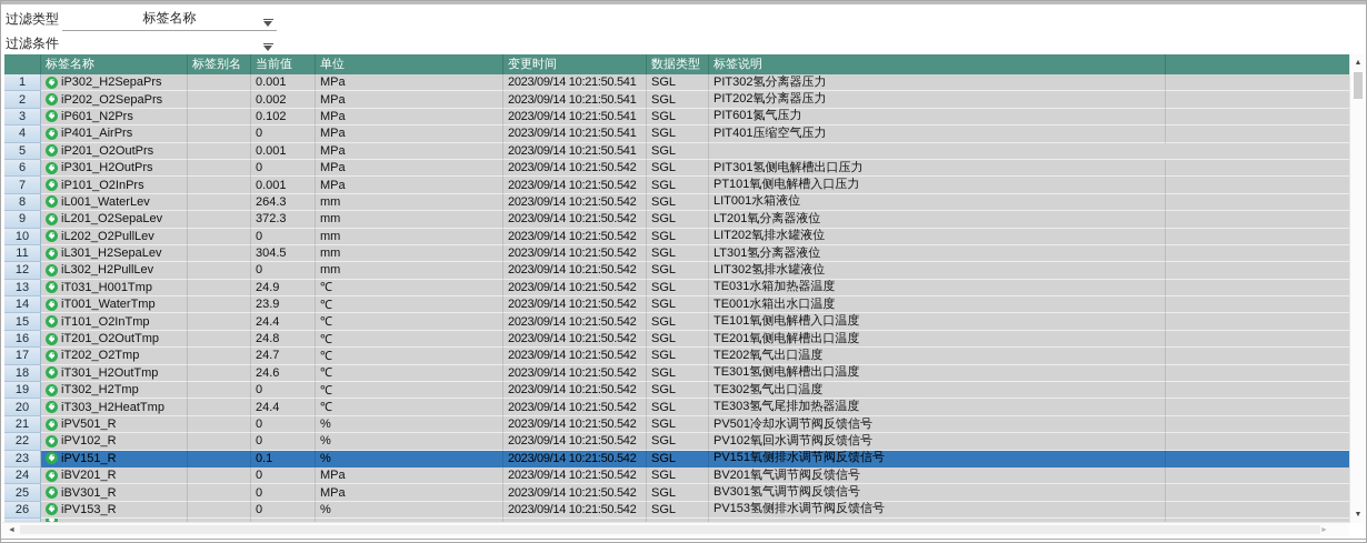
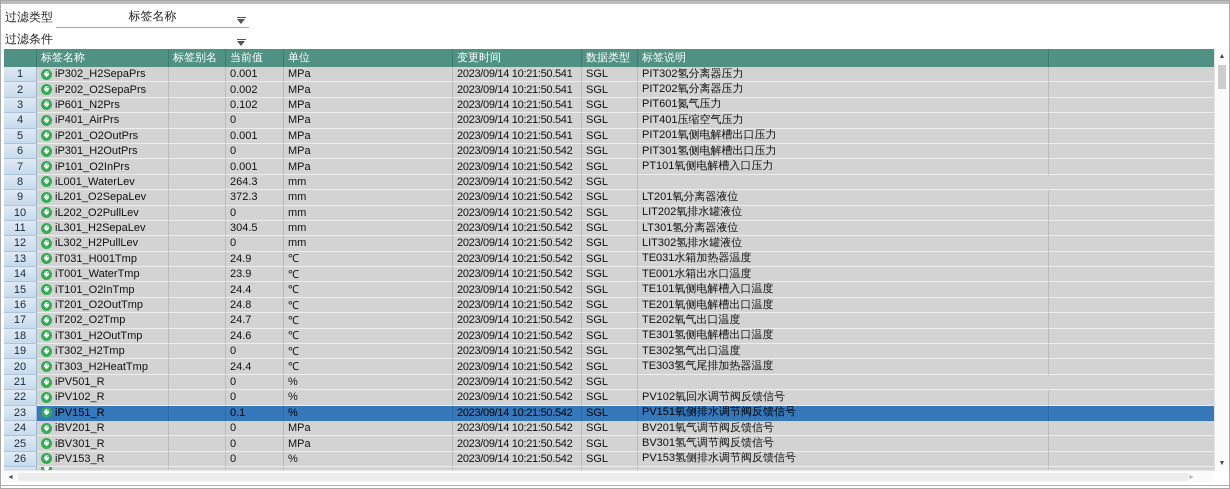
  过滤类型
  标签名称
  过滤条件
  标签名称
  标签别名
  当前值
  单位
  变更时间
  数据类型
  标签说明
  1
  iP302_H2SepaPrs
  0.001
  MPa
  2023/09/14 10:21:50.541
  SGL
  PIT302氢分离器压力
  2
  iP202_O2SepaPrs
  0.002
  MPa
  2023/09/14 10:21:50.541
  SGL
  PIT202氧分离器压力
  3
  iP601_N2Prs
  0.102
  MPa
  2023/09/14 10:21:50.541
  SGL
  PIT601氮气压力
  4
  iP401_AirPrs
  0
  MPa
  2023/09/14 10:21:50.541
  SGL
  PIT401压缩空气压力
  5
  iP201_O2OutPrs
  0.001
  MPa
  2023/09/14 10:21:50.541
  SGL
+ PIT201氧侧电解槽出口压力
  6
  iP301_H2OutPrs
  0
  MPa
  2023/09/14 10:21:50.542
  SGL
  PIT301氢侧电解槽出口压力
  7
  iP101_O2InPrs
  0.001
  MPa
  2023/09/14 10:21:50.542
  SGL
  PT101氧侧电解槽入口压力
  8
  iL001_WaterLev
  264.3
  mm
  2023/09/14 10:21:50.542
  SGL
- LIT001水箱液位
  9
  iL201_O2SepaLev
  372.3
  mm
  2023/09/14 10:21:50.542
  SGL
  LT201氧分离器液位
  10
  iL202_O2PullLev
  0
  mm
  2023/09/14 10:21:50.542
  SGL
  LIT202氧排水罐液位
  11
  iL301_H2SepaLev
  304.5
  mm
  2023/09/14 10:21:50.542
  SGL
  LT301氢分离器液位
  12
  iL302_H2PullLev
  0
  mm
  2023/09/14 10:21:50.542
  SGL
  LIT302氢排水罐液位
  13
  iT031_H001Tmp
  24.9
  ℃
  2023/09/14 10:21:50.542
  SGL
  TE031水箱加热器温度
  14
  iT001_WaterTmp
  23.9
  ℃
  2023/09/14 10:21:50.542
  SGL
  TE001水箱出水口温度
  15
  iT101_O2InTmp
  24.4
  ℃
  2023/09/14 10:21:50.542
  SGL
  TE101氧侧电解槽入口温度
  16
  iT201_O2OutTmp
  24.8
  ℃
  2023/09/14 10:21:50.542
  SGL
  TE201氧侧电解槽出口温度
  17
  iT202_O2Tmp
  24.7
  ℃
  2023/09/14 10:21:50.542
  SGL
  TE202氧气出口温度
  18
  iT301_H2OutTmp
  24.6
  ℃
  2023/09/14 10:21:50.542
  SGL
  TE301氢侧电解槽出口温度
  19
  iT302_H2Tmp
  0
  ℃
  2023/09/14 10:21:50.542
  SGL
  TE302氢气出口温度
  20
  iT303_H2HeatTmp
  24.4
  ℃
  2023/09/14 10:21:50.542
  SGL
  TE303氢气尾排加热器温度
  21
  iPV501_R
  0
  %
  2023/09/14 10:21:50.542
  SGL
- PV501冷却水调节阀反馈信号
  22
  iPV102_R
  0
  %
  2023/09/14 10:21:50.542
  SGL
  PV102氧回水调节阀反馈信号
  23
  iPV151_R
  0.1
  %
  2023/09/14 10:21:50.542
  SGL
  PV151氧侧排水调节阀反馈信号
  24
  iBV201_R
  0
  MPa
  2023/09/14 10:21:50.542
  SGL
  BV201氧气调节阀反馈信号
  25
  iBV301_R
  0
  MPa
  2023/09/14 10:21:50.542
  SGL
  BV301氢气调节阀反馈信号
  26
  iPV153_R
  0
  %
  2023/09/14 10:21:50.542
  SGL
  PV153氢侧排水调节阀反馈信号
